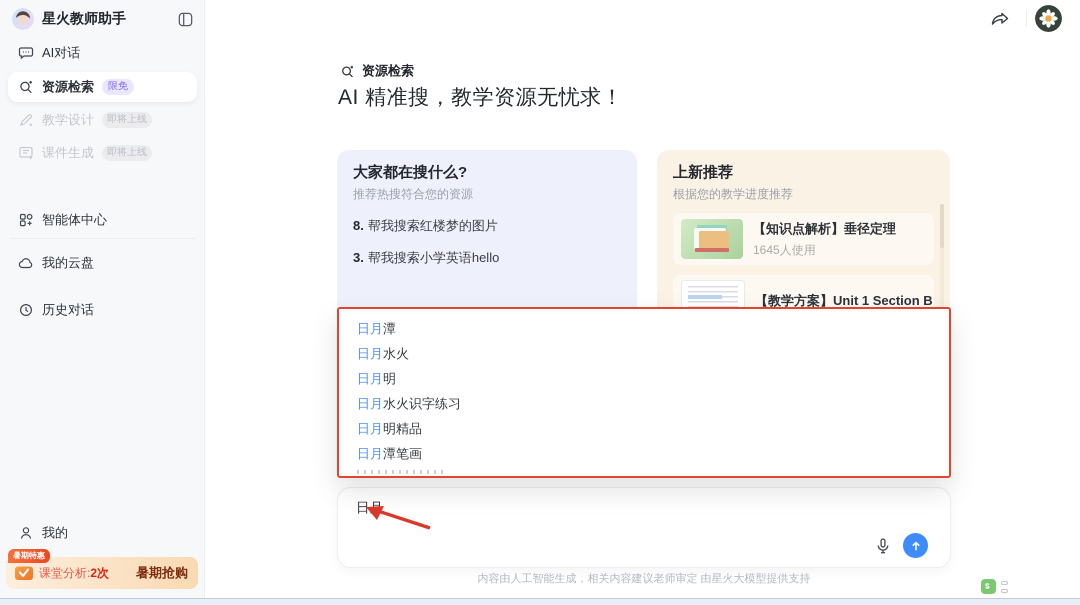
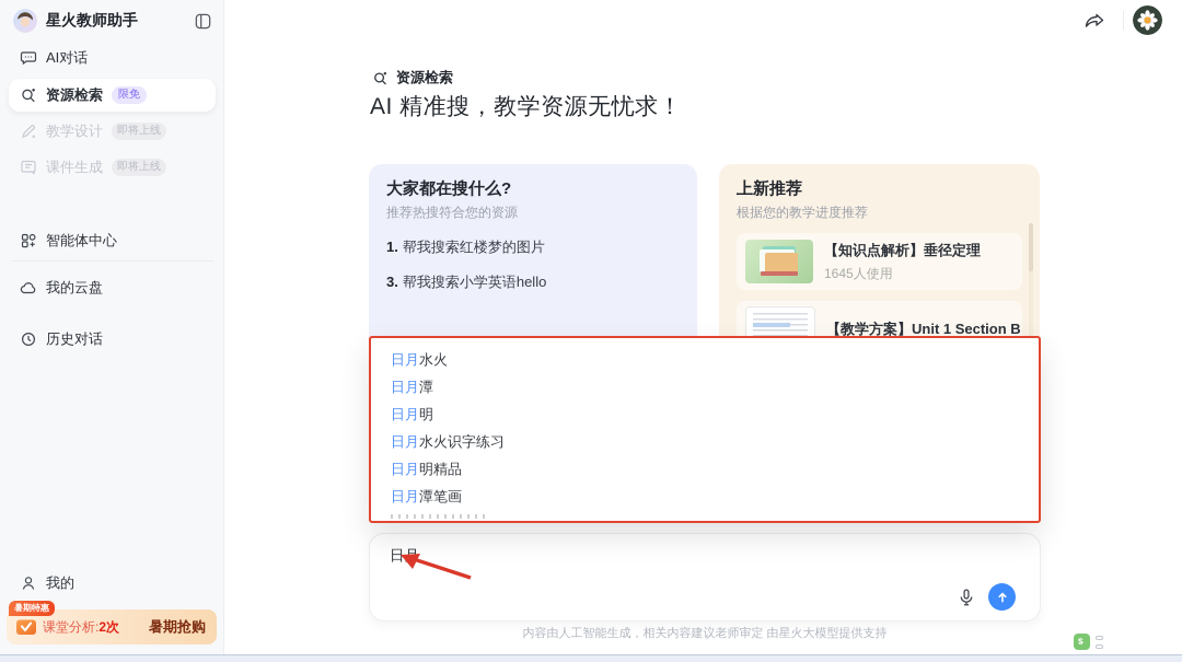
  星火教师助手
  AI对话
  资源检索
  限免
  教学设计
  即将上线
  课件生成
  即将上线
  智能体中心
  我的云盘
  历史对话
  我的
  暑期特惠
  课堂分析:2次
  暑期抢购
  资源检索
  AI 精准搜，教学资源无忧求！
  大家都在搜什么?
  推荐热搜符合您的资源
- 8. 帮我搜索红楼梦的图片
+ 1. 帮我搜索红楼梦的图片
  3. 帮我搜索小学英语hello
  上新推荐
  根据您的教学进度推荐
  【知识点解析】垂径定理
  1645人使用
  【教学方案】Unit 1 Section B
  日月
- 潭
+ 水火
  日月
- 水火
+ 潭
  日月
  明
  日月
  水火识字练习
  日月
  明精品
  日月
  潭笔画
  内容由人工智能生成，相关内容建议老师审定 由星火大模型提供支持
